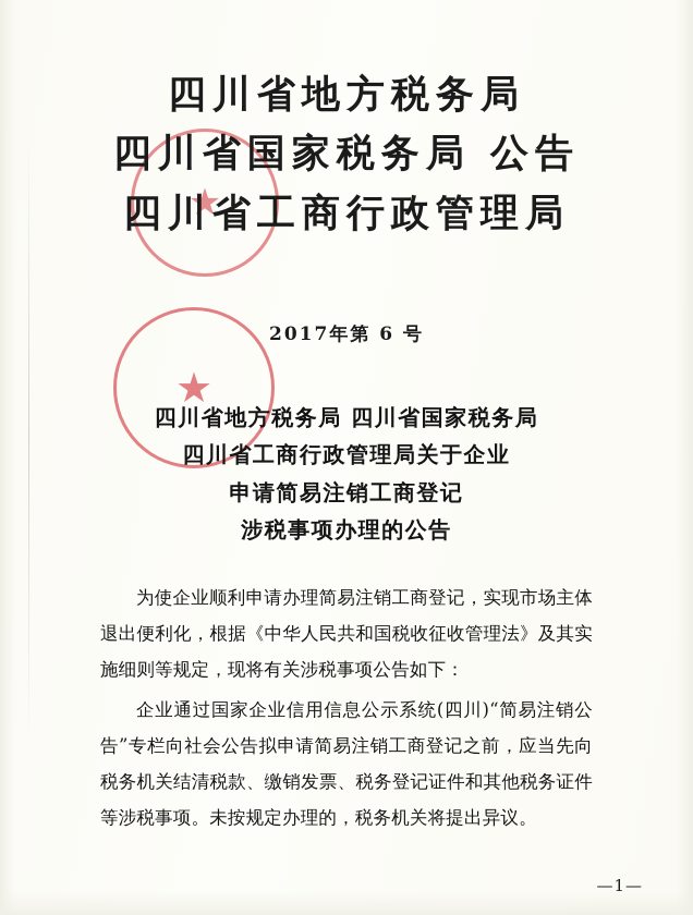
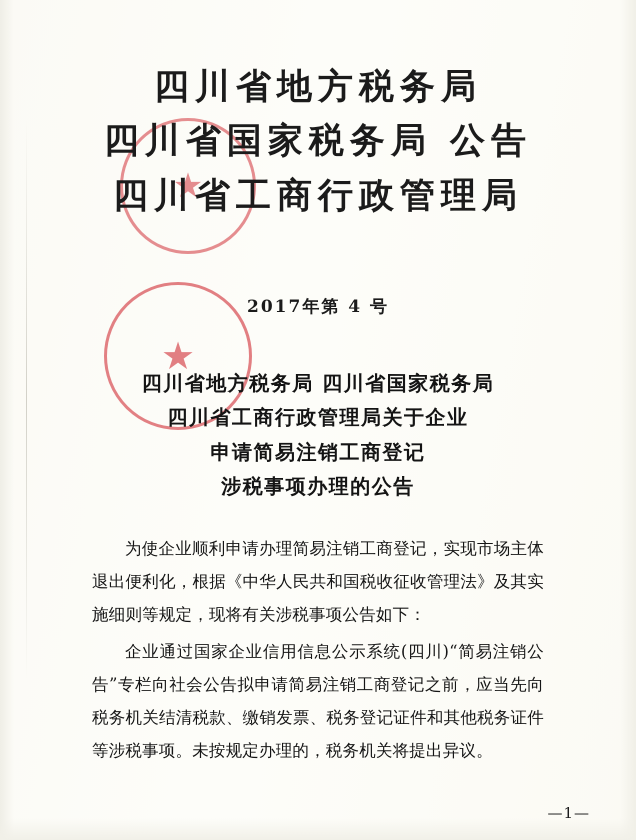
  ★
  ★
  四川省地方税务局
  四川省国家税务局 公告
  四川省工商行政管理局
- 2017年第 6 号
+ 2017年第 4 号
  四川省地方税务局 四川省国家税务局
  四川省工商行政管理局关于企业
  申请简易注销工商登记
  涉税事项办理的公告
  为使企业顺利申请办理简易注销工商登记，实现市场主体退出便利化，根据《中华人民共和国税收征收管理法》及其实施细则等规定，现将有关涉税事项公告如下：
  企业通过国家企业信用信息公示系统(四川)“简易注销公告”专栏向社会公告拟申请简易注销工商登记之前，应当先向税务机关结清税款、缴销发票、税务登记证件和其他税务证件等涉税事项。未按规定办理的，税务机关将提出异议。
  —1—
